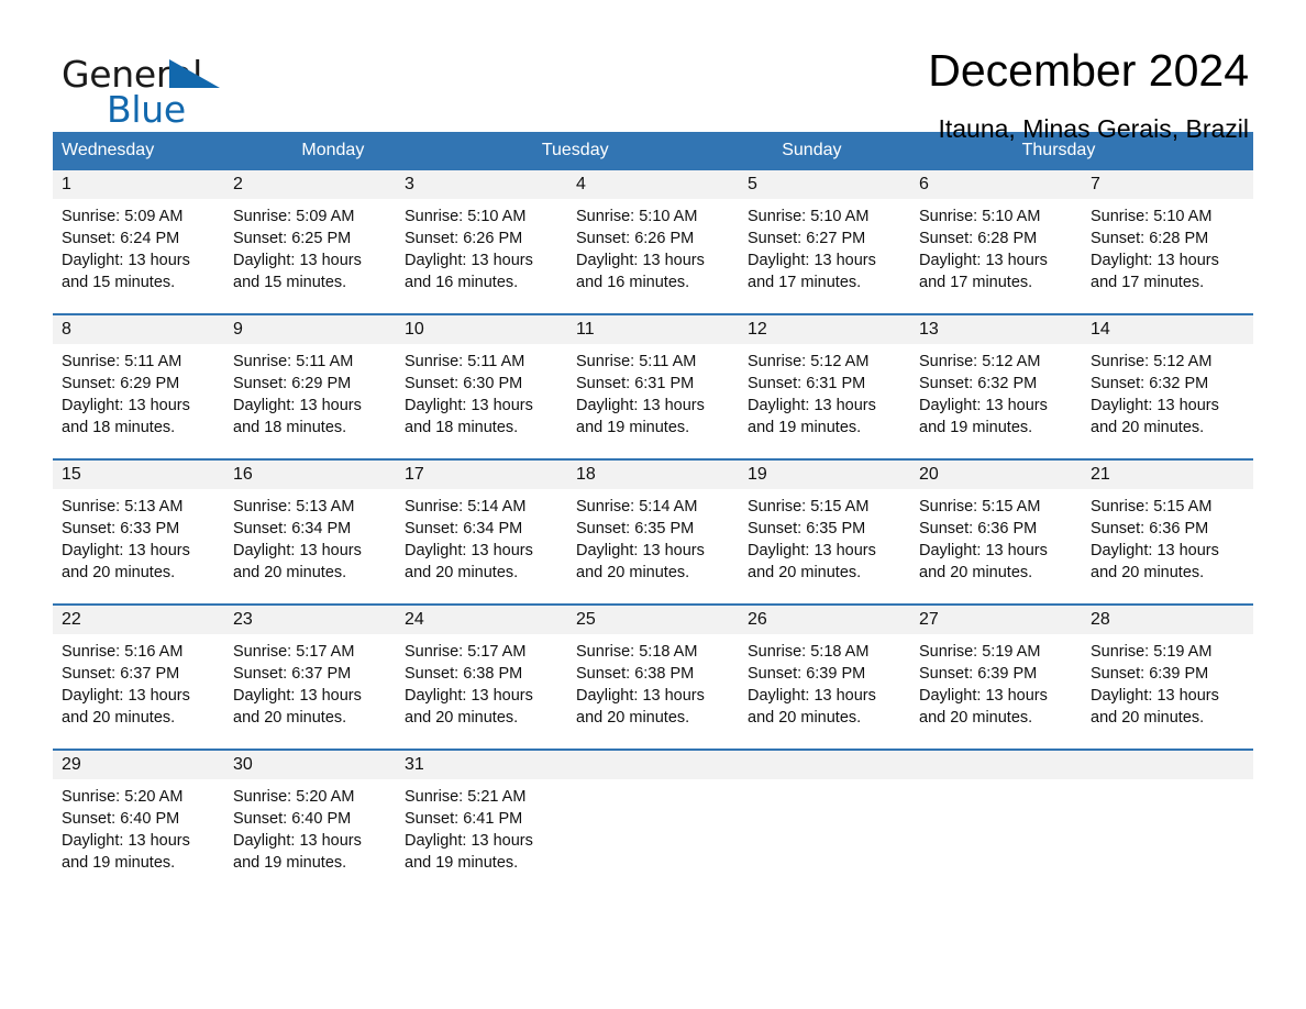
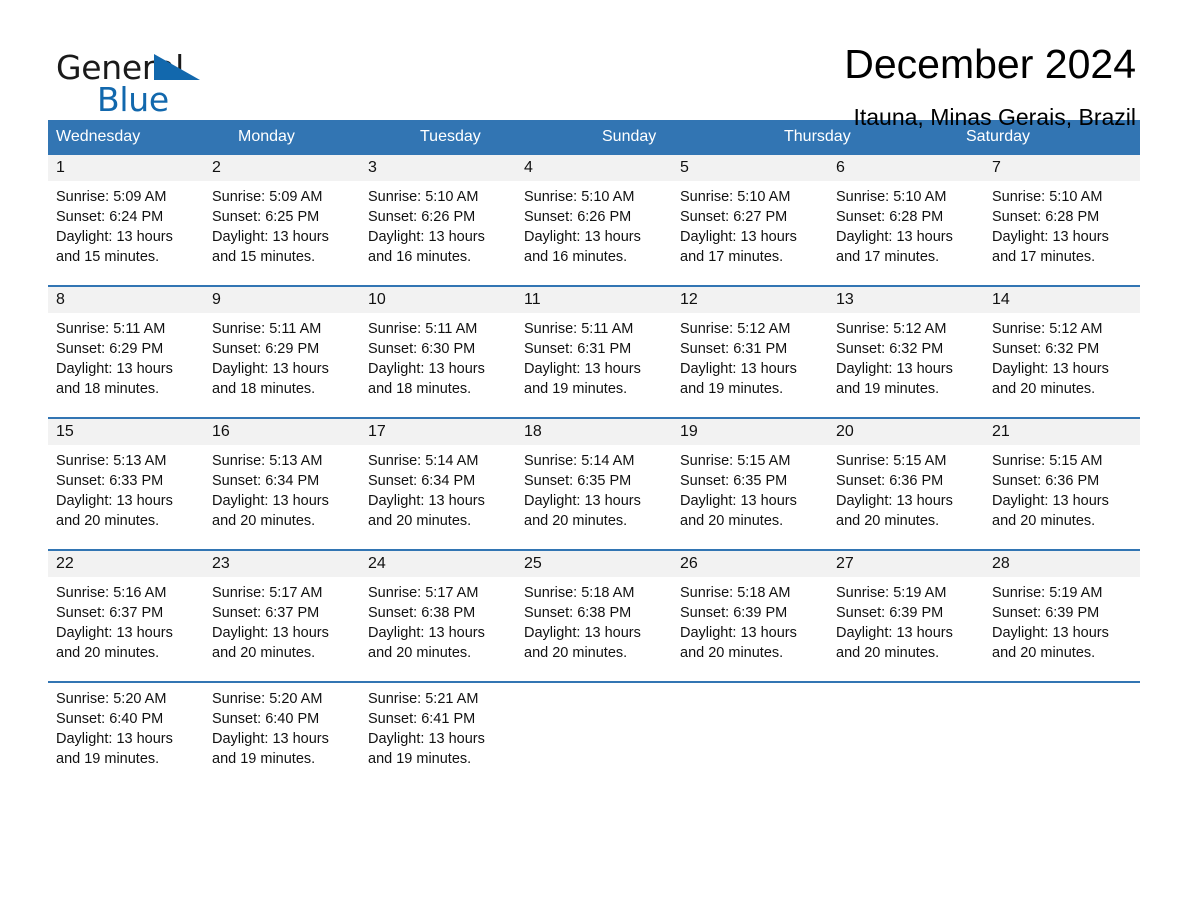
  General
  Blue
  December 2024
  Itauna, Minas Gerais, Brazil
  Wednesday
  Monday
  Tuesday
  Sunday
  Thursday
+ Saturday
  1
  2
  3
  4
  5
  6
  7
  Sunrise: 5:09 AM
  Sunset: 6:24 PM
  Daylight: 13 hours
  and 15 minutes.
  Sunrise: 5:09 AM
  Sunset: 6:25 PM
  Daylight: 13 hours
  and 15 minutes.
  Sunrise: 5:10 AM
  Sunset: 6:26 PM
  Daylight: 13 hours
  and 16 minutes.
  Sunrise: 5:10 AM
  Sunset: 6:26 PM
  Daylight: 13 hours
  and 16 minutes.
  Sunrise: 5:10 AM
  Sunset: 6:27 PM
  Daylight: 13 hours
  and 17 minutes.
  Sunrise: 5:10 AM
  Sunset: 6:28 PM
  Daylight: 13 hours
  and 17 minutes.
  Sunrise: 5:10 AM
  Sunset: 6:28 PM
  Daylight: 13 hours
  and 17 minutes.
  8
  9
  10
  11
  12
  13
  14
  Sunrise: 5:11 AM
  Sunset: 6:29 PM
  Daylight: 13 hours
  and 18 minutes.
  Sunrise: 5:11 AM
  Sunset: 6:29 PM
  Daylight: 13 hours
  and 18 minutes.
  Sunrise: 5:11 AM
  Sunset: 6:30 PM
  Daylight: 13 hours
  and 18 minutes.
  Sunrise: 5:11 AM
  Sunset: 6:31 PM
  Daylight: 13 hours
  and 19 minutes.
  Sunrise: 5:12 AM
  Sunset: 6:31 PM
  Daylight: 13 hours
  and 19 minutes.
  Sunrise: 5:12 AM
  Sunset: 6:32 PM
  Daylight: 13 hours
  and 19 minutes.
  Sunrise: 5:12 AM
  Sunset: 6:32 PM
  Daylight: 13 hours
  and 20 minutes.
  15
  16
  17
  18
  19
  20
  21
  Sunrise: 5:13 AM
  Sunset: 6:33 PM
  Daylight: 13 hours
  and 20 minutes.
  Sunrise: 5:13 AM
  Sunset: 6:34 PM
  Daylight: 13 hours
  and 20 minutes.
  Sunrise: 5:14 AM
  Sunset: 6:34 PM
  Daylight: 13 hours
  and 20 minutes.
  Sunrise: 5:14 AM
  Sunset: 6:35 PM
  Daylight: 13 hours
  and 20 minutes.
  Sunrise: 5:15 AM
  Sunset: 6:35 PM
  Daylight: 13 hours
  and 20 minutes.
  Sunrise: 5:15 AM
  Sunset: 6:36 PM
  Daylight: 13 hours
  and 20 minutes.
  Sunrise: 5:15 AM
  Sunset: 6:36 PM
  Daylight: 13 hours
  and 20 minutes.
  22
  23
  24
  25
  26
  27
  28
  Sunrise: 5:16 AM
  Sunset: 6:37 PM
  Daylight: 13 hours
  and 20 minutes.
  Sunrise: 5:17 AM
  Sunset: 6:37 PM
  Daylight: 13 hours
  and 20 minutes.
  Sunrise: 5:17 AM
  Sunset: 6:38 PM
  Daylight: 13 hours
  and 20 minutes.
  Sunrise: 5:18 AM
  Sunset: 6:38 PM
  Daylight: 13 hours
  and 20 minutes.
  Sunrise: 5:18 AM
  Sunset: 6:39 PM
  Daylight: 13 hours
  and 20 minutes.
  Sunrise: 5:19 AM
  Sunset: 6:39 PM
  Daylight: 13 hours
  and 20 minutes.
  Sunrise: 5:19 AM
  Sunset: 6:39 PM
  Daylight: 13 hours
  and 20 minutes.
- 29
- 30
- 31
  Sunrise: 5:20 AM
  Sunset: 6:40 PM
  Daylight: 13 hours
  and 19 minutes.
  Sunrise: 5:20 AM
  Sunset: 6:40 PM
  Daylight: 13 hours
  and 19 minutes.
  Sunrise: 5:21 AM
  Sunset: 6:41 PM
  Daylight: 13 hours
  and 19 minutes.
